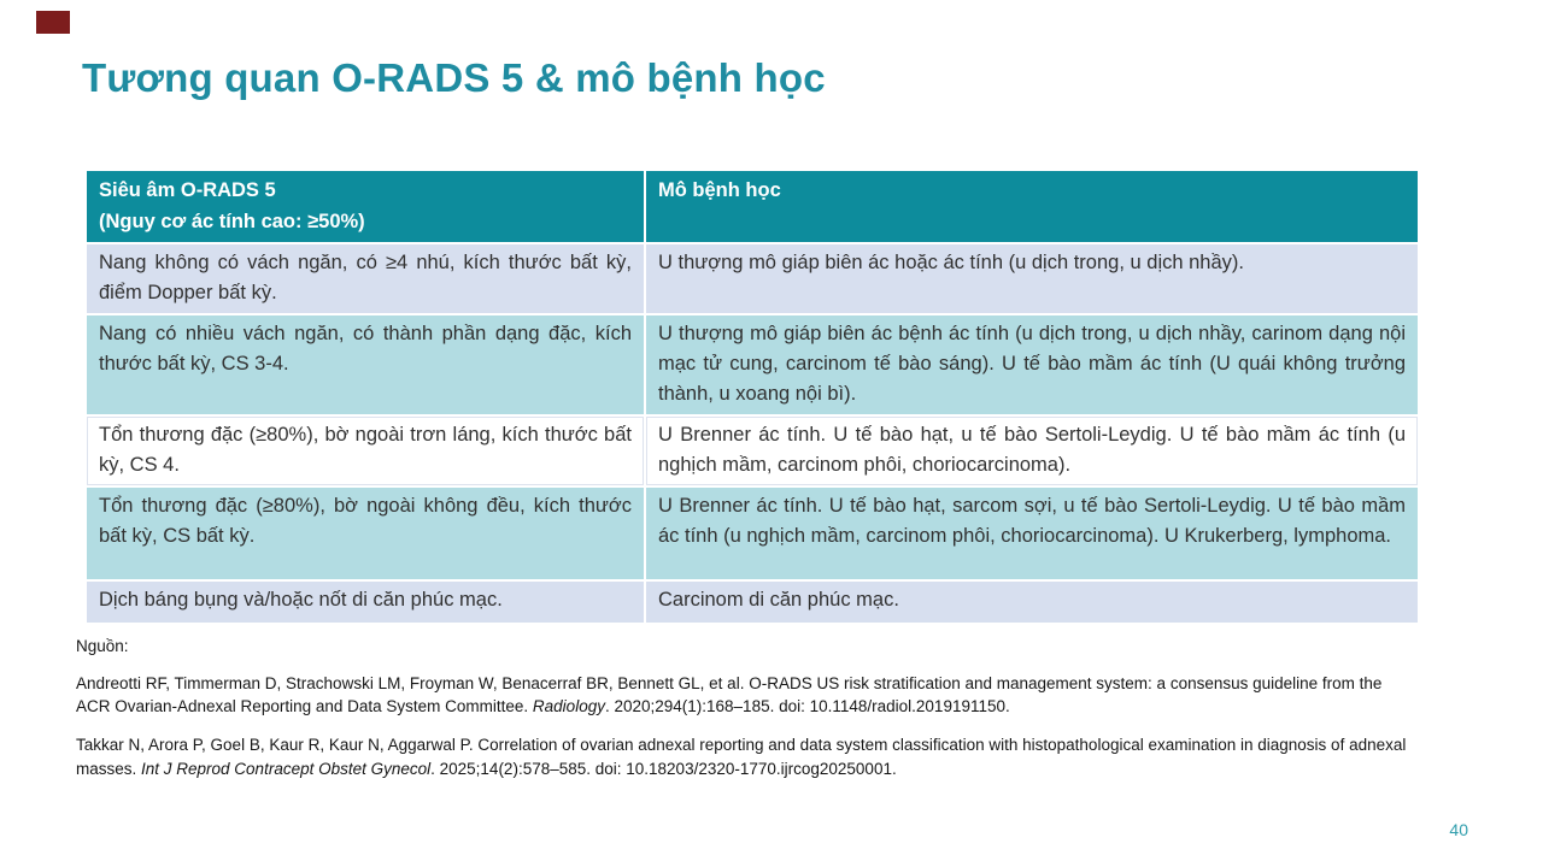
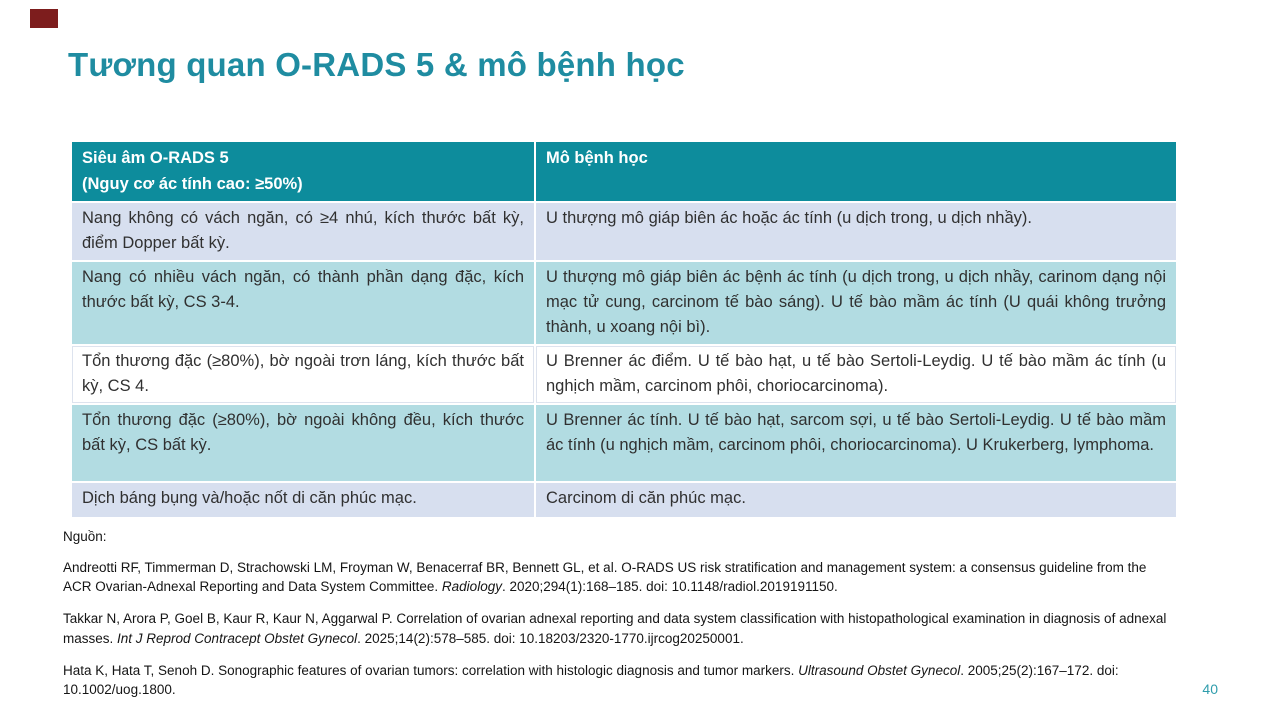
  Tương quan O-RADS 5 & mô bệnh học
  Siêu âm O-RADS 5 (Nguy cơ ác tính cao: ≥50%)	Mô bệnh học
  Nang không có vách ngăn, có ≥4 nhú, kích thước bất kỳ, điểm Dopper bất kỳ.	U thượng mô giáp biên ác hoặc ác tính (u dịch trong, u dịch nhầy).
  Nang có nhiều vách ngăn, có thành phần dạng đặc, kích thước bất kỳ, CS 3-4.	U thượng mô giáp biên ác bệnh ác tính (u dịch trong, u dịch nhầy, carinom dạng nội mạc tử cung, carcinom tế bào sáng). U tế bào mầm ác tính (U quái không trưởng thành, u xoang nội bì).
- Tổn thương đặc (≥80%), bờ ngoài trơn láng, kích thước bất kỳ, CS 4.	U Brenner ác tính. U tế bào hạt, u tế bào Sertoli-Leydig. U tế bào mầm ác tính (u nghịch mầm, carcinom phôi, choriocarcinoma).
+ Tổn thương đặc (≥80%), bờ ngoài trơn láng, kích thước bất kỳ, CS 4.	U Brenner ác điểm. U tế bào hạt, u tế bào Sertoli-Leydig. U tế bào mầm ác tính (u nghịch mầm, carcinom phôi, choriocarcinoma).
  Tổn thương đặc (≥80%), bờ ngoài không đều, kích thước bất kỳ, CS bất kỳ.	U Brenner ác tính. U tế bào hạt, sarcom sợi, u tế bào Sertoli-Leydig. U tế bào mầm ác tính (u nghịch mầm, carcinom phôi, choriocarcinoma). U Krukerberg, lymphoma.
  Dịch báng bụng và/hoặc nốt di căn phúc mạc.	Carcinom di căn phúc mạc.
  Nguồn:
  Andreotti RF, Timmerman D, Strachowski LM, Froyman W, Benacerraf BR, Bennett GL, et al. O-RADS US risk stratification and management system: a consensus guideline from the ACR Ovarian-Adnexal Reporting and Data System Committee. Radiology. 2020;294(1):168–185. doi: 10.1148/radiol.2019191150.
  Takkar N, Arora P, Goel B, Kaur R, Kaur N, Aggarwal P. Correlation of ovarian adnexal reporting and data system classification with histopathological examination in diagnosis of adnexal masses. Int J Reprod Contracept Obstet Gynecol. 2025;14(2):578–585. doi: 10.18203/2320-1770.ijrcog20250001.
+ Hata K, Hata T, Senoh D. Sonographic features of ovarian tumors: correlation with histologic diagnosis and tumor markers. Ultrasound Obstet Gynecol. 2005;25(2):167–172. doi: 10.1002/uog.1800.
  40
